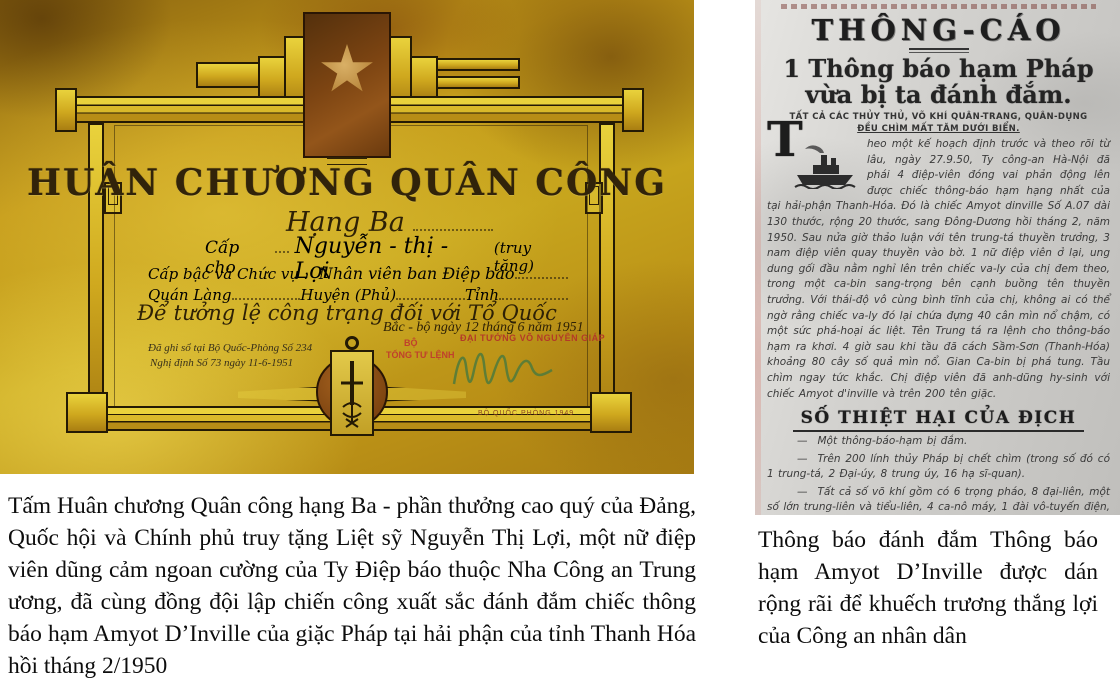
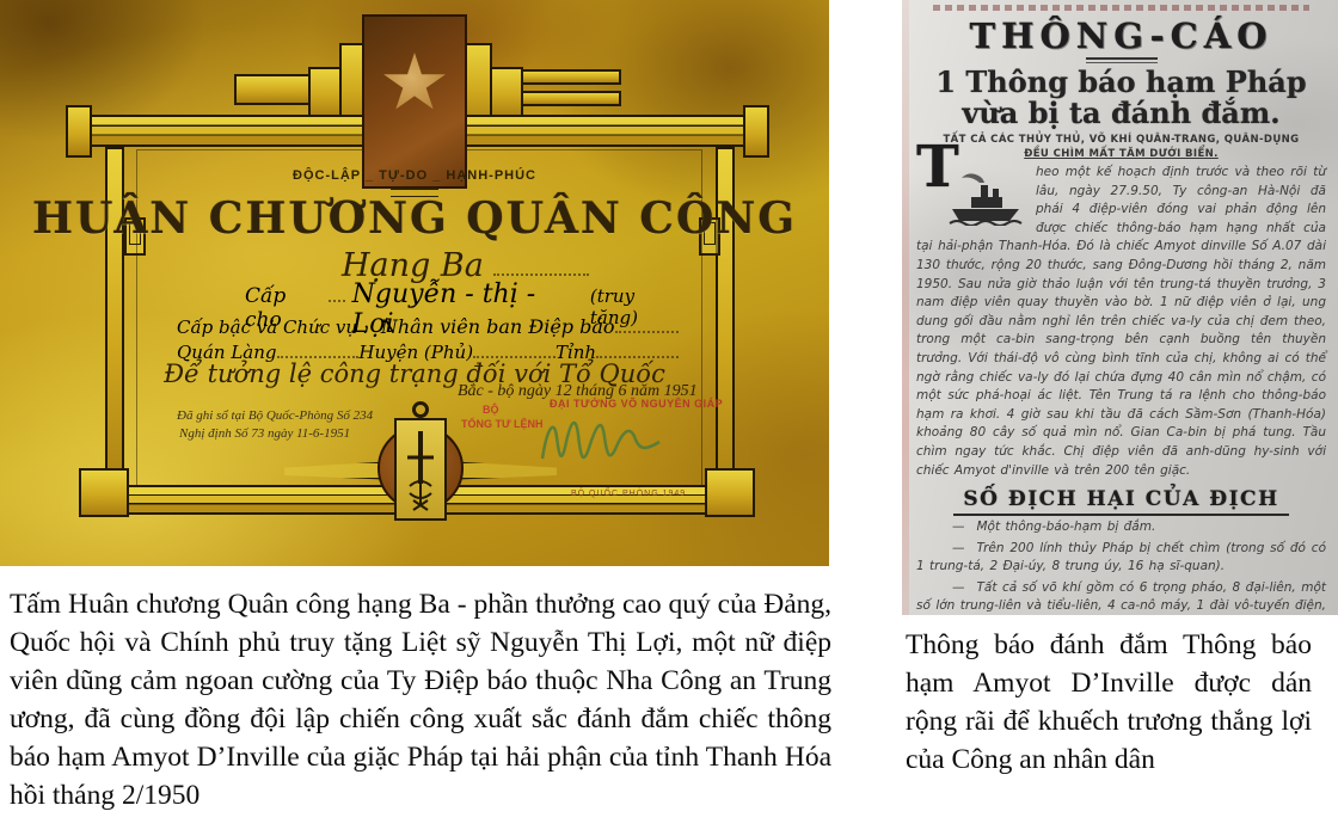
+ ĐỘC-LẬP _ TỰ-DO _ HẠNH-PHÚC
  HUÂN CHƯƠNG QUÂN CÔNG
  Hạng Ba
  Cấp cho
  Nguyễn - thị - Lợi
  (truy tặng)
  Cấp bậc và Chức vụ :
  Nhân viên ban Điệp báo
  Quán Làng
  Huyện (Phủ)
  Tỉnh
  Để tưởng lệ công trạng đối với Tổ Quốc
  Bắc - bộ ngày 12 tháng 6 năm 1951
  ĐẠI TƯỚNG VÕ NGUYÊN GIÁP
  Đã ghi sổ tại Bộ Quốc-Phòng Số 234
  Nghị định Số 73 ngày 11-6-1951
  BỘ
  TỔNG TƯ LỆNH
  Tấm Huân chương Quân công hạng Ba - phần thưởng cao quý của Đảng, Quốc hội và Chính phủ truy tặng Liệt sỹ Nguyễn Thị Lợi, một nữ điệp viên dũng cảm ngoan cường của Ty Điệp báo thuộc Nha Công an Trung ương, đã cùng đồng đội lập chiến công xuất sắc đánh đắm chiếc thông báo hạm Amyot D’Inville của giặc Pháp tại hải phận của tỉnh Thanh Hóa hồi tháng 2/1950
  THÔNG-CÁO
  1 Thông báo hạm Pháp
  vừa bị ta đánh đắm.
  TẤT CẢ CÁC THỦY THỦ, VÕ KHÍ QUÂN-TRANG, QUÂN-DỤNG
  ĐỀU CHÌM MẤT TĂM DƯỚI BIỂN.
  T
  heo một kế hoạch định trước và theo rõi từ lâu, ngày 27.9.50, Ty công-an Hà-Nội đã phái 4 điệp-viên đóng vai phản động lên được chiếc thông-báo hạm hạng nhất của tại hải-phận Thanh-Hóa. Đó là chiếc Amyot dinville Số A.07 dài 130 thước, rộng 20 thước, sang Đông-Dương hồi tháng 2, năm 1950. Sau nửa giờ thảo luận với tên trung-tá thuyền trưởng, 3 nam điệp viên quay thuyền vào bờ. 1 nữ điệp viên ở lại, ung dung gối đầu nằm nghỉ lên trên chiếc va-ly của chị đem theo, trong một ca-bin sang-trọng bên cạnh buồng tên thuyền trưởng. Với thái-độ vô cùng bình tĩnh của chị, không ai có thể ngờ rằng chiếc va-ly đó lại chứa đựng 40 cân mìn nổ chậm, có một sức phá-hoại ác liệt. Tên Trung tá ra lệnh cho thông-báo hạm ra khơi. 4 giờ sau khi tầu đã cách Sầm-Sơn (Thanh-Hóa) khoảng 80 cây số quả mìn nổ. Gian Ca-bin bị phá tung. Tầu chìm ngay tức khắc. Chị điệp viên đã anh-dũng hy-sinh với chiếc Amyot d'inville và trên 200 tên giặc.
- SỐ THIỆT HẠI CỦA ĐỊCH
+ SỐ ĐỊCH HẠI CỦA ĐỊCH
  — Một thông-báo-hạm bị đắm.
  — Trên 200 lính thủy Pháp bị chết chìm (trong số đó có 1 trung-tá, 2 Đại-úy, 8 trung úy, 16 hạ sĩ-quan).
  Thông báo đánh đắm Thông báo hạm Amyot D’Inville được dán rộng rãi để khuếch trương thắng lợi của Công an nhân dân
